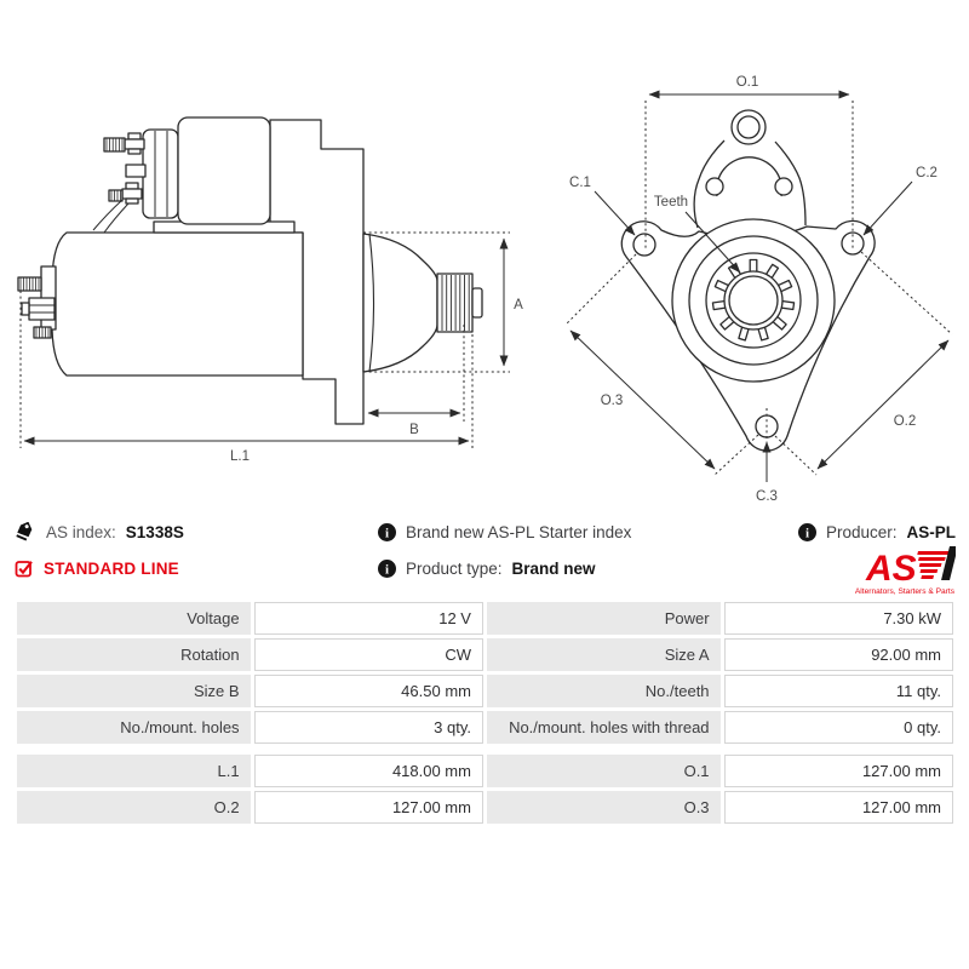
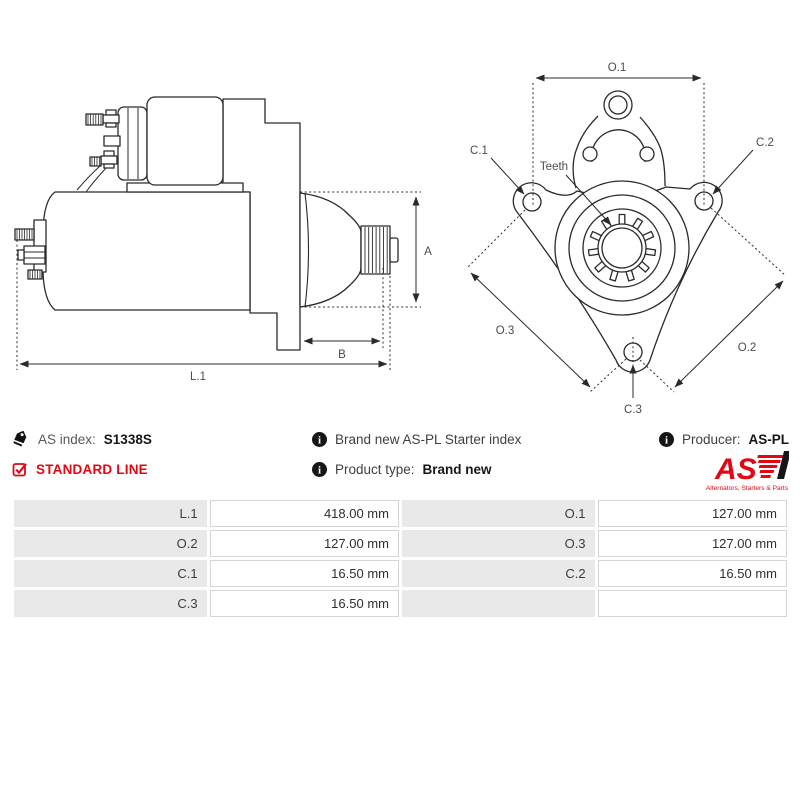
  A
  B
  L.1
  O.1
  C.1
  C.2
  Teeth
  O.3
  O.2
  C.3
  AS index:
  S1338S
  i
  Brand new AS-PL Starter index
  i
  Producer:
  AS-PL
  STANDARD LINE
  i
  Product type:
  Brand new
  AS
- Voltage	12 V	Power	7.30 kW
- Rotation	CW	Size A	92.00 mm
- Size B	46.50 mm	No./teeth	11 qty.
- No./mount. holes	3 qty.	No./mount. holes with thread	0 qty.
  L.1	418.00 mm	O.1	127.00 mm
  O.2	127.00 mm	O.3	127.00 mm
+ C.1	16.50 mm	C.2	16.50 mm
+ C.3	16.50 mm
